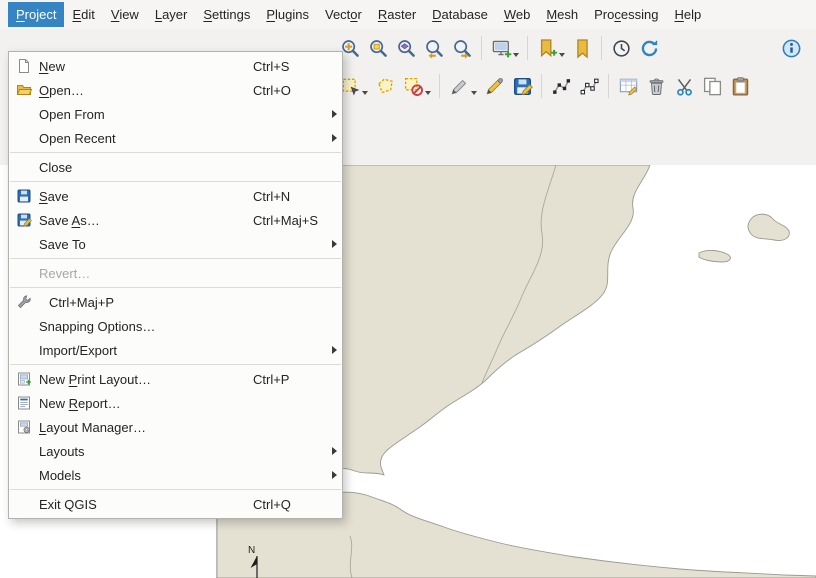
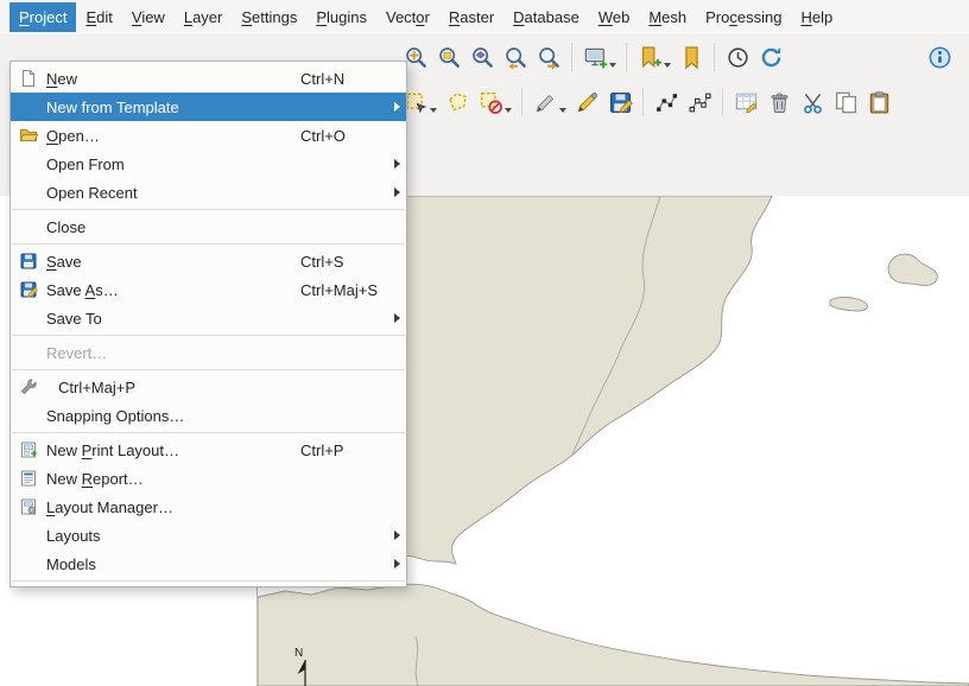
  Project
  Edit
  View
  Layer
  Settings
  Plugins
  Vector
  Raster
  Database
  Web
  Mesh
  Processing
  Help
  N
  New
- Ctrl+S
+ Ctrl+N
+ New from Template
  Open…
  Ctrl+O
  Open From
  Open Recent
  Close
  Save
- Ctrl+N
+ Ctrl+S
  Save As…
  Ctrl+Maj+S
  Save To
  Revert…
  Ctrl+Maj+P
  Snapping Options…
- Import/Export
  New Print Layout…
  Ctrl+P
  New Report…
  Layout Manager…
  Layouts
  Models
- Exit QGIS
- Ctrl+Q
